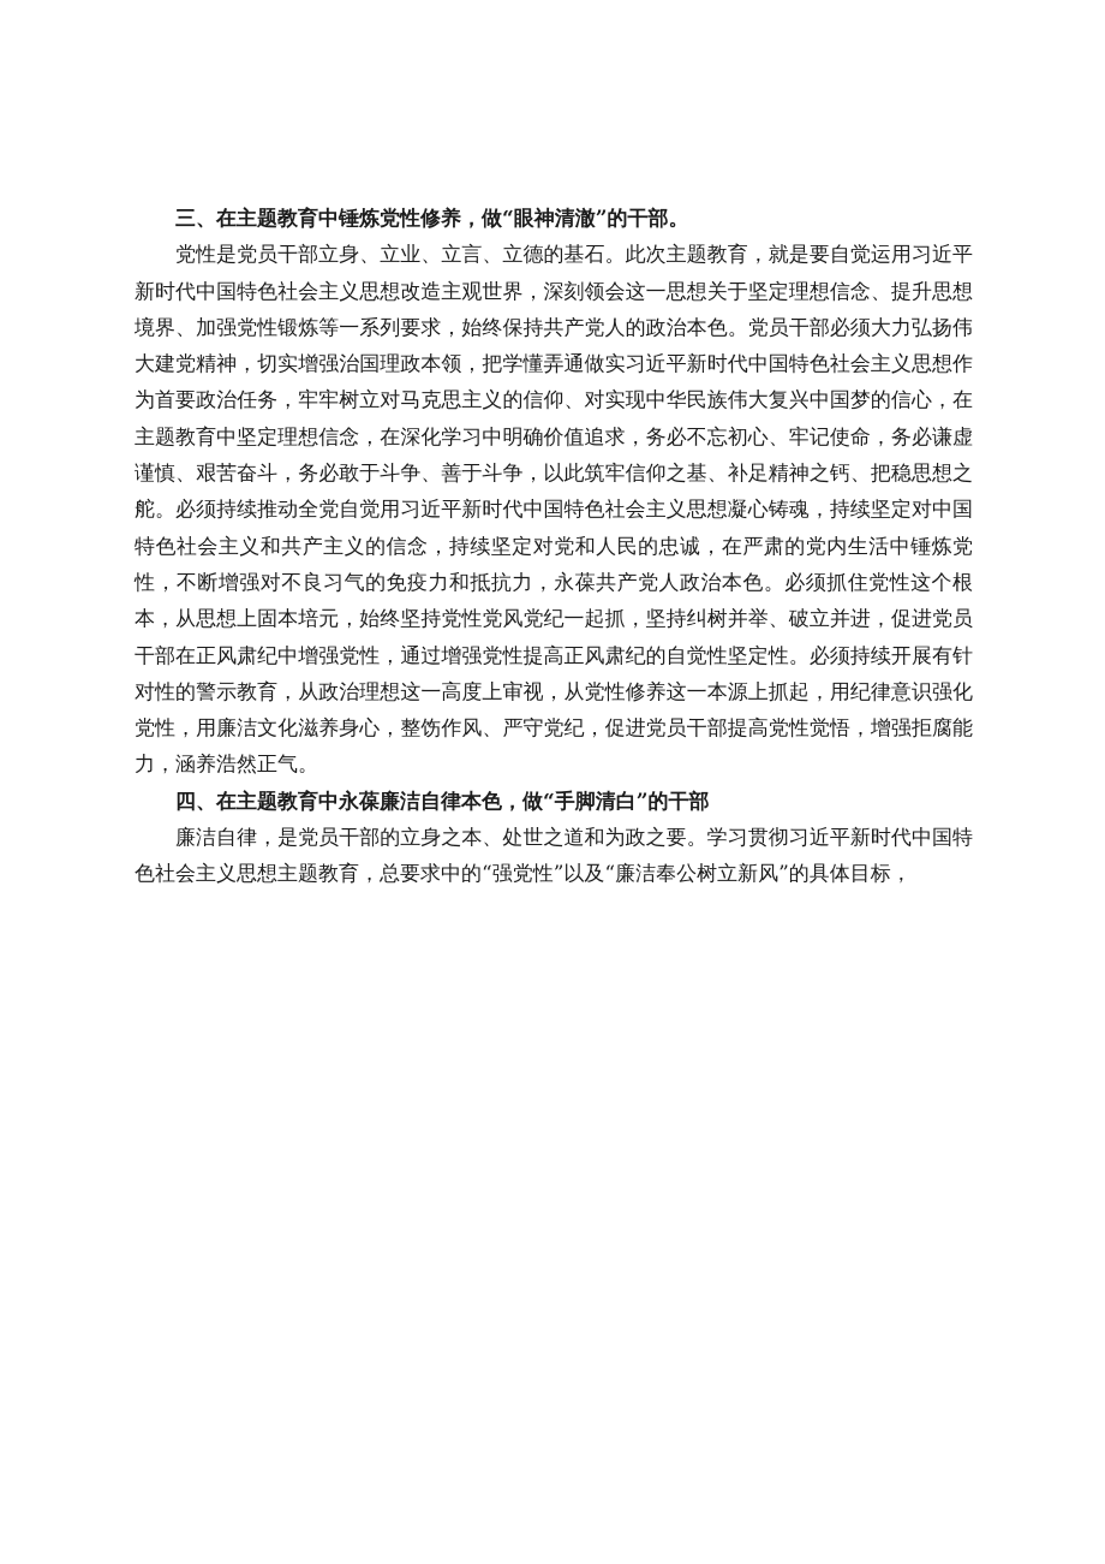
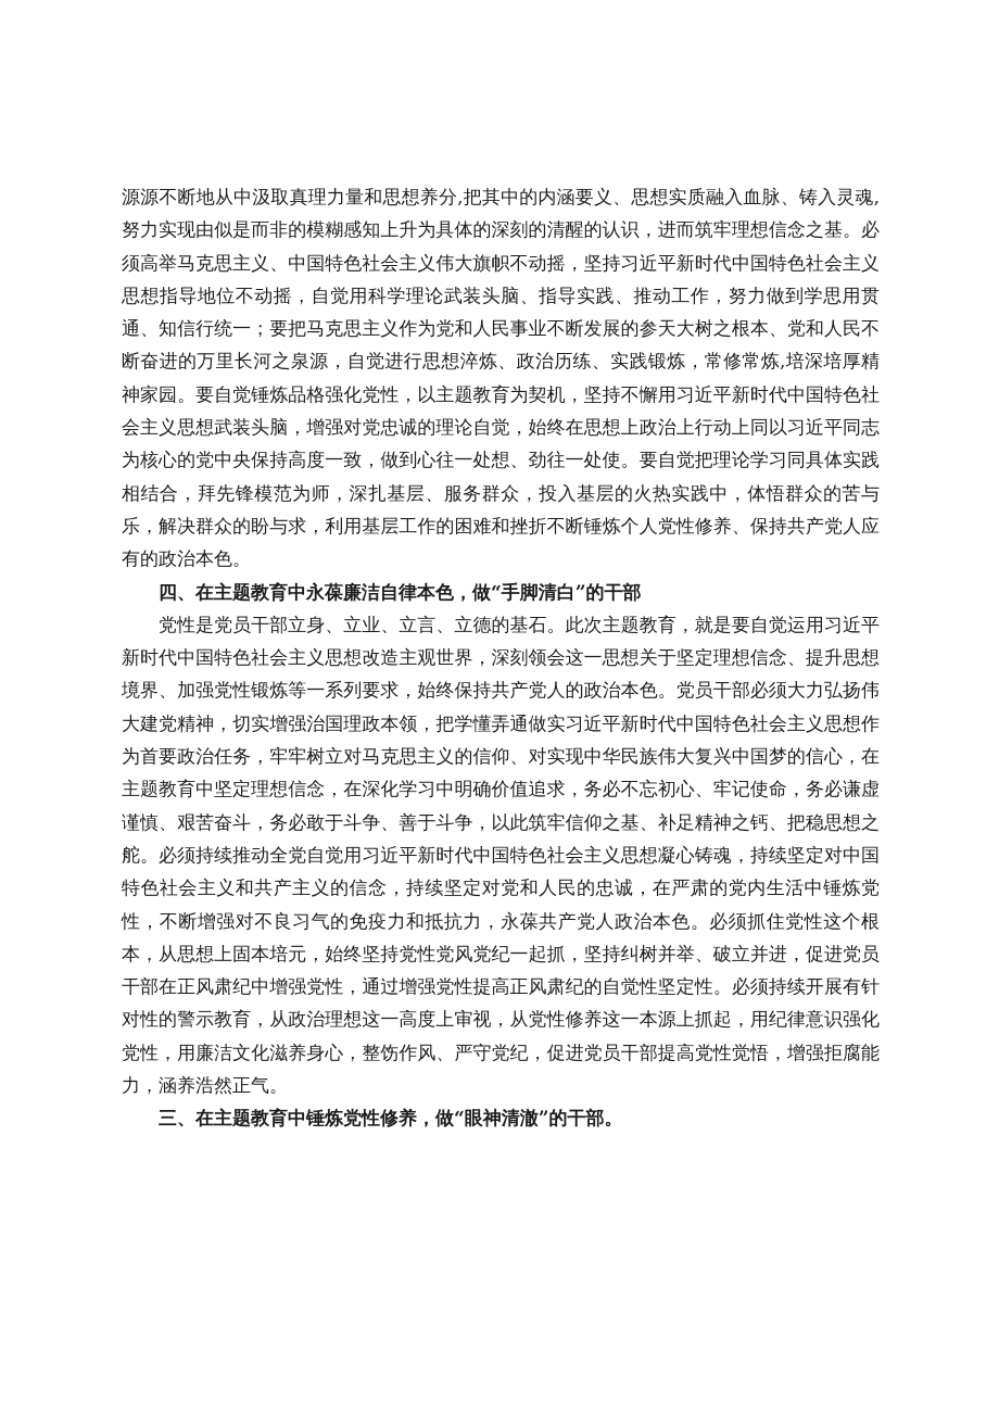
+ 源源不断地从中汲取真理力量和思想养分,把其中的内涵要义、思想实质融入血脉、铸入灵魂,努力实现由似是而非的模糊感知上升为具体的深刻的清醒的认识，进而筑牢理想信念之基。必须高举马克思主义、中国特色社会主义伟大旗帜不动摇，坚持习近平新时代中国特色社会主义思想指导地位不动摇，自觉用科学理论武装头脑、指导实践、推动工作，努力做到学思用贯通、知信行统一；要把马克思主义作为党和人民事业不断发展的参天大树之根本、党和人民不断奋进的万里长河之泉源，自觉进行思想淬炼、政治历练、实践锻炼，常修常炼,培深培厚精神家园。要自觉锤炼品格强化党性，以主题教育为契机，坚持不懈用习近平新时代中国特色社会主义思想武装头脑，增强对党忠诚的理论自觉，始终在思想上政治上行动上同以习近平同志为核心的党中央保持高度一致，做到心往一处想、劲往一处使。要自觉把理论学习同具体实践相结合，拜先锋模范为师，深扎基层、服务群众，投入基层的火热实践中，体悟群众的苦与乐，解决群众的盼与求，利用基层工作的困难和挫折不断锤炼个人党性修养、保持共产党人应有的政治本色。
- 三、在主题教育中锤炼党性修养，做“眼神清澈”的干部。
+ 四、在主题教育中永葆廉洁自律本色，做“手脚清白”的干部
  党性是党员干部立身、立业、立言、立德的基石。此次主题教育，就是要自觉运用习近平新时代中国特色社会主义思想改造主观世界，深刻领会这一思想关于坚定理想信念、提升思想境界、加强党性锻炼等一系列要求，始终保持共产党人的政治本色。党员干部必须大力弘扬伟大建党精神，切实增强治国理政本领，把学懂弄通做实习近平新时代中国特色社会主义思想作为首要政治任务，牢牢树立对马克思主义的信仰、对实现中华民族伟大复兴中国梦的信心，在主题教育中坚定理想信念，在深化学习中明确价值追求，务必不忘初心、牢记使命，务必谦虚谨慎、艰苦奋斗，务必敢于斗争、善于斗争，以此筑牢信仰之基、补足精神之钙、把稳思想之舵。必须持续推动全党自觉用习近平新时代中国特色社会主义思想凝心铸魂，持续坚定对中国特色社会主义和共产主义的信念，持续坚定对党和人民的忠诚，在严肃的党内生活中锤炼党性，不断增强对不良习气的免疫力和抵抗力，永葆共产党人政治本色。必须抓住党性这个根本，从思想上固本培元，始终坚持党性党风党纪一起抓，坚持纠树并举、破立并进，促进党员干部在正风肃纪中增强党性，通过增强党性提高正风肃纪的自觉性坚定性。必须持续开展有针对性的警示教育，从政治理想这一高度上审视，从党性修养这一本源上抓起，用纪律意识强化党性，用廉洁文化滋养身心，整饬作风、严守党纪，促进党员干部提高党性觉悟，增强拒腐能力，涵养浩然正气。
- 四、在主题教育中永葆廉洁自律本色，做“手脚清白”的干部
+ 三、在主题教育中锤炼党性修养，做“眼神清澈”的干部。
- 廉洁自律，是党员干部的立身之本、处世之道和为政之要。学习贯彻习近平新时代中国特色社会主义思想主题教育，总要求中的“强党性”以及“廉洁奉公树立新风”的具体目标，
